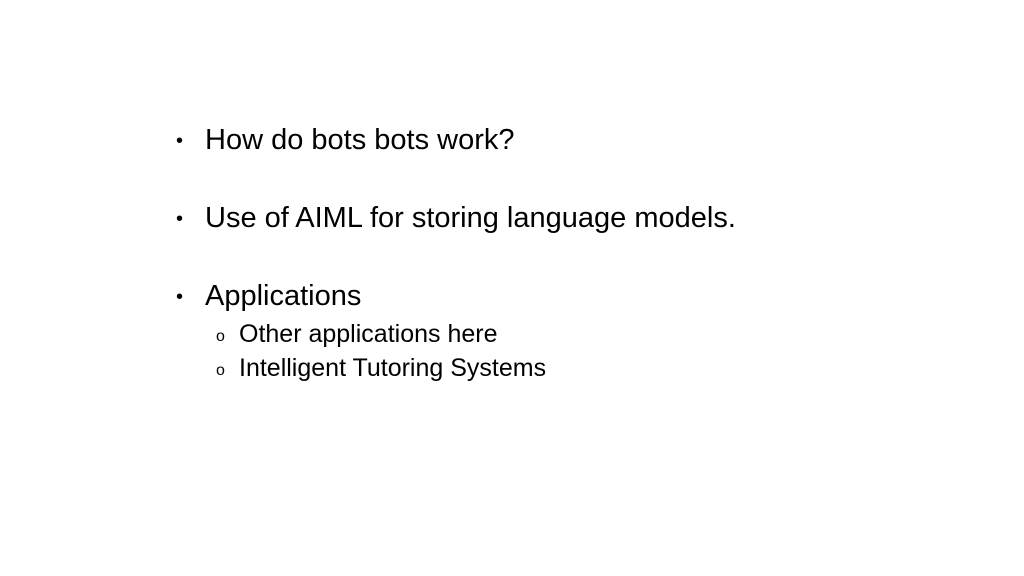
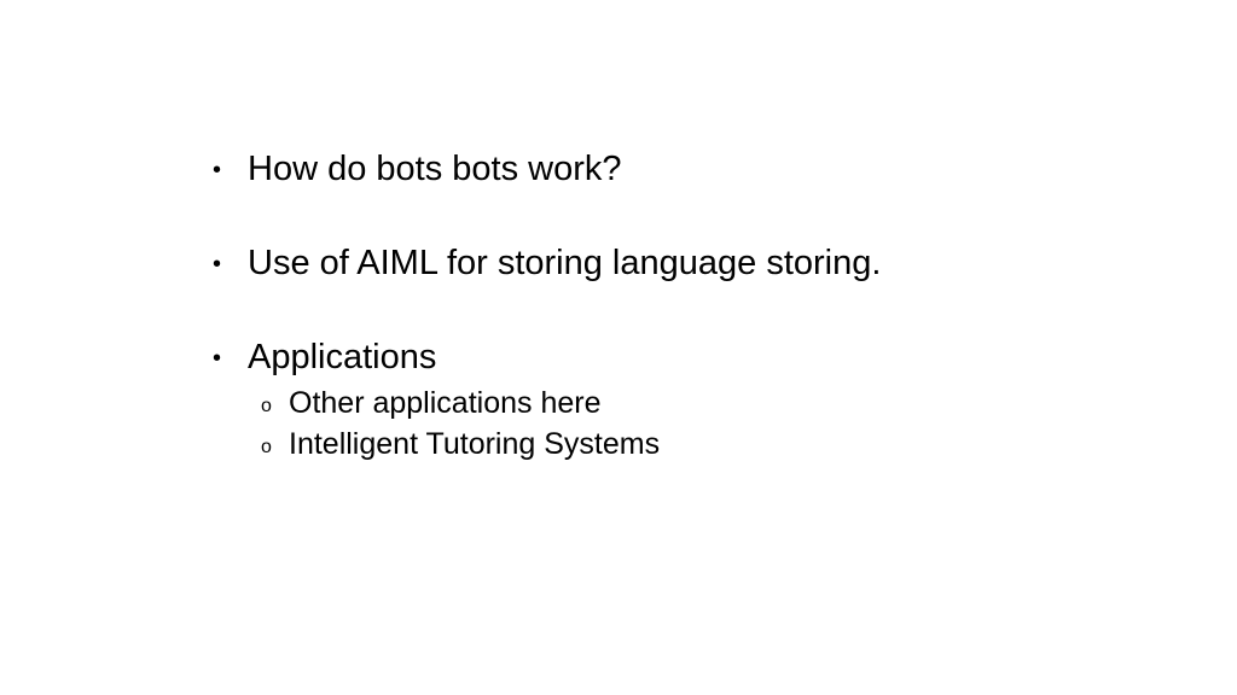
  •
  How do bots bots work?
  •
- Use of AIML for storing language models.
+ Use of AIML for storing language storing.
  •
  Applications
  o
  Other applications here
  o
  Intelligent Tutoring Systems
